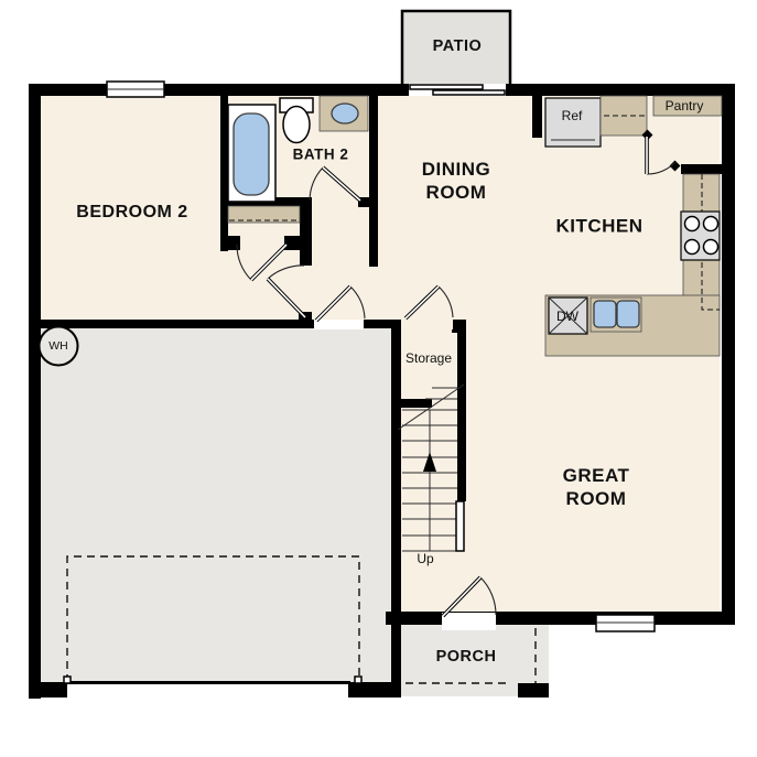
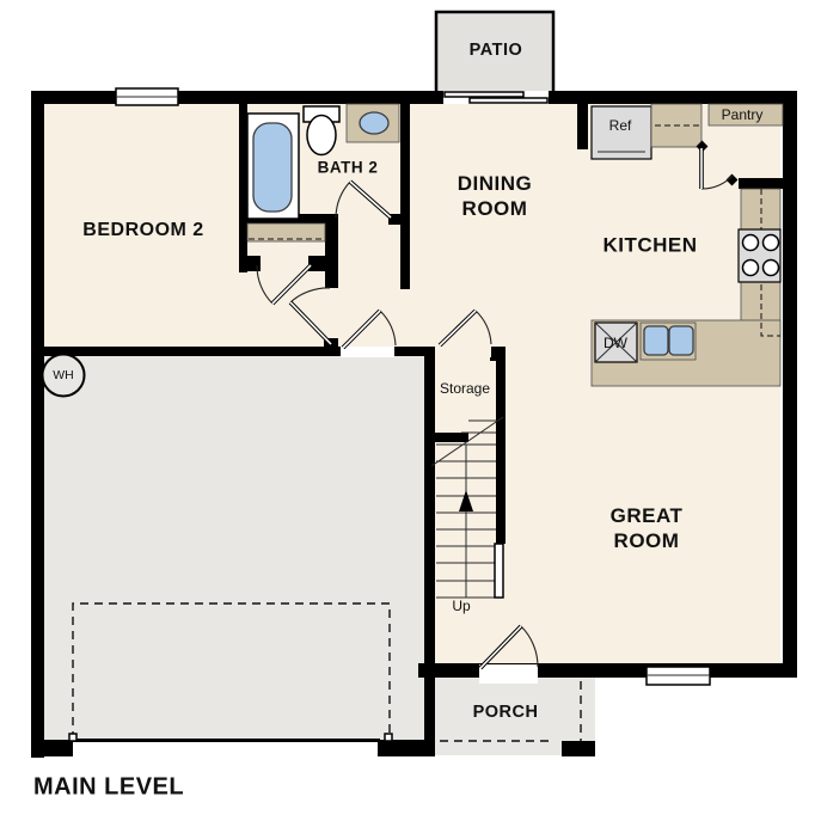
  BEDROOM 2
  BATH 2
  DINING
  ROOM
  KITCHEN
  GREAT
  ROOM
  PATIO
  PORCH
  Storage
  Ref
  Pantry
  DW
  Up
  WH
+ MAIN LEVEL
